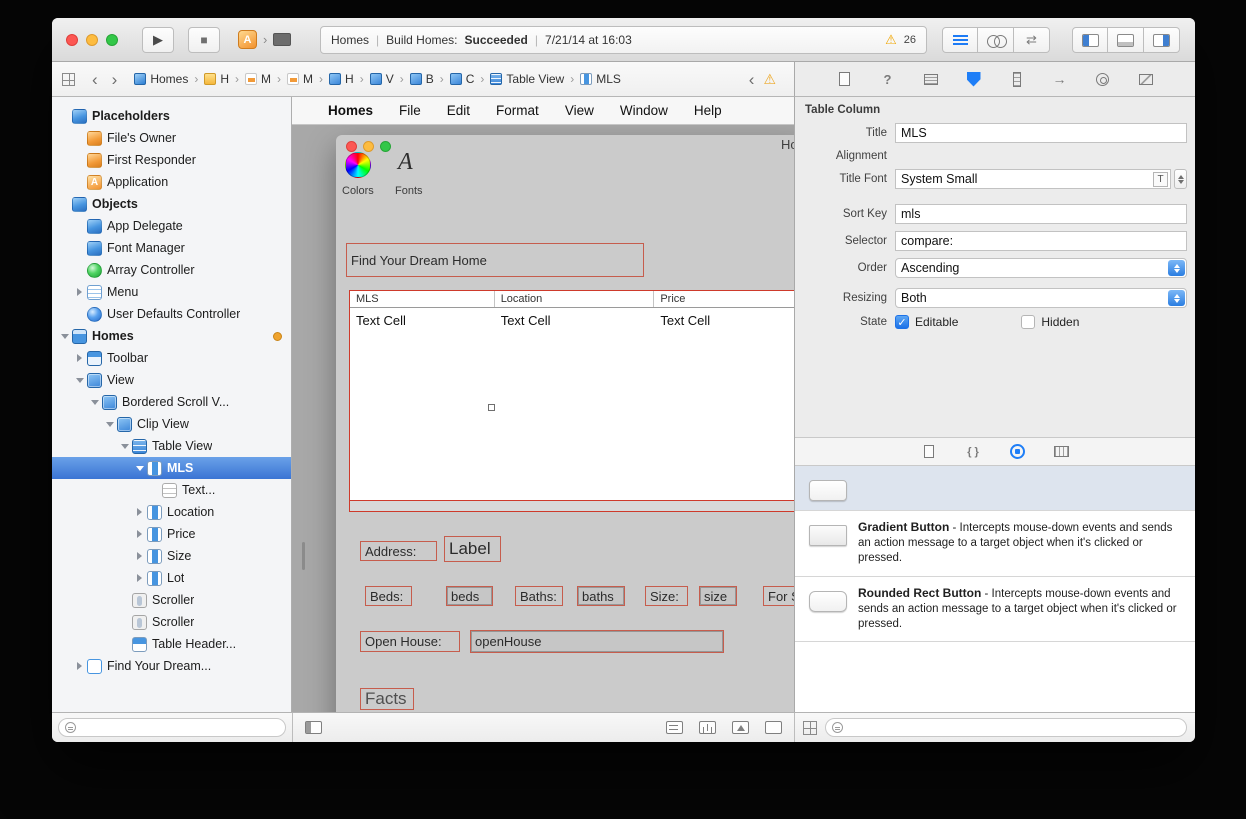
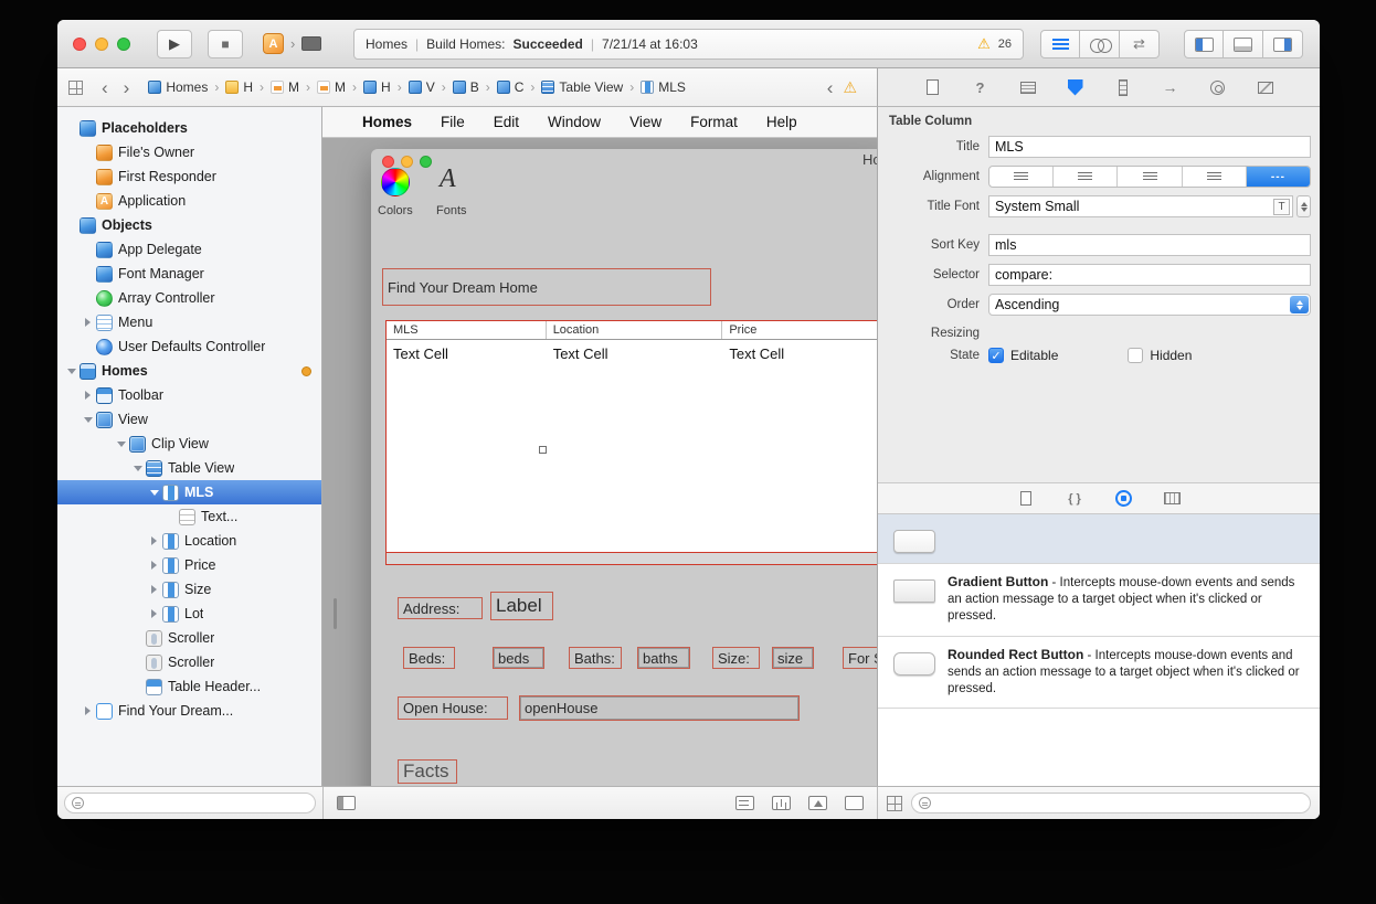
  ▶
  ■
  A
  ›
  Homes
  |
  Build Homes:
  Succeeded
  |
  7/21/14 at 16:03
  ⚠
  26
  ⇄
  ‹
  ›
  Homes
  ›
  H
  ›
  M
  ›
  M
  ›
  H
  ›
  V
  ›
  B
  ›
  C
  ›
  Table View
  ›
  MLS
  ‹
  ⚠
  ?
  →
  Placeholders
  File's Owner
  First Responder
  A
  Application
  Objects
  App Delegate
  Font Manager
  Array Controller
  Menu
  User Defaults Controller
  Homes
  Toolbar
  View
- Bordered Scroll V...
  Clip View
  Table View
  MLS
  Text...
  Location
  Price
  Size
  Lot
  Scroller
  Scroller
  Table Header...
  Find Your Dream...
  Homes
  File
  Edit
- Format
+ Window
  View
- Window
+ Format
  Help
  A
  Colors
  Fonts
  Find Your Dream Home
  MLS
  Location
  Price
  Text Cell
  Text Cell
  Text Cell
  Address:
  Label
  Beds:
  beds
  Baths:
  baths
  Size:
  size
  Open House:
  openHouse
  Facts
  Table Column
  Title
  MLS
  Alignment
+ ---
  Title Font
  System Small
  T
  Sort Key
  mls
  Selector
  compare:
  Order
  Ascending
  Resizing
- Both
  State
  ✓
  Editable
  Hidden
  { }
  Gradient Button - Intercepts mouse-down events and sends an action message to a target object when it's clicked or pressed.
  Rounded Rect Button - Intercepts mouse-down events and sends an action message to a target object when it's clicked or pressed.
